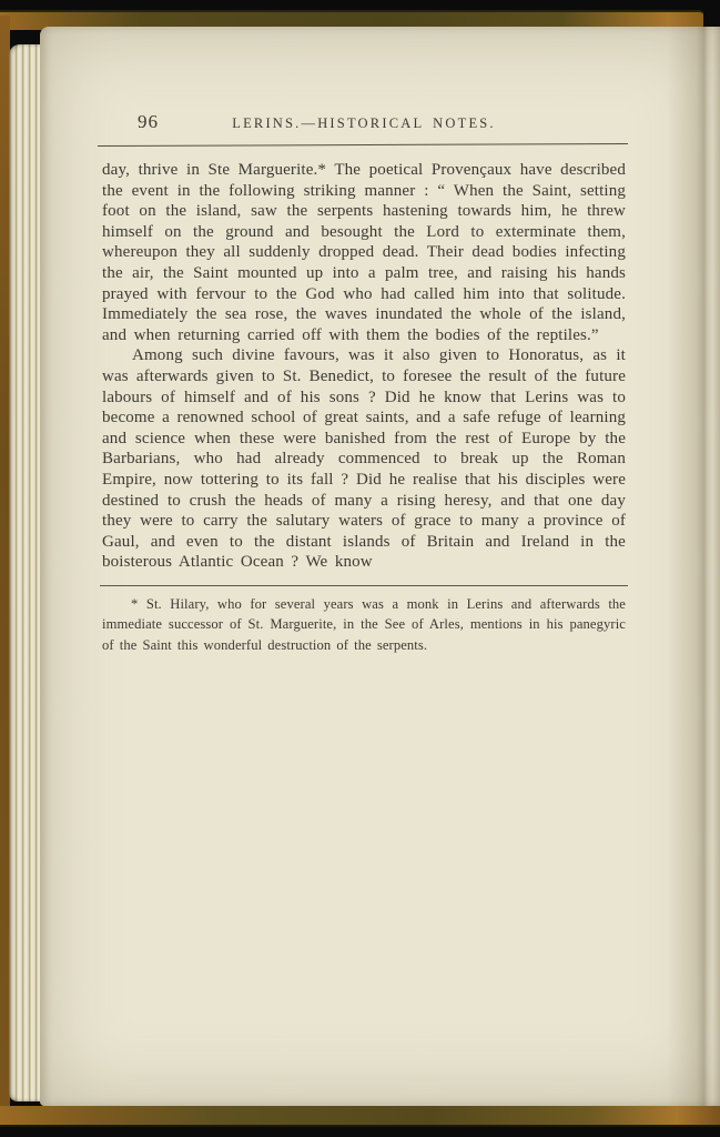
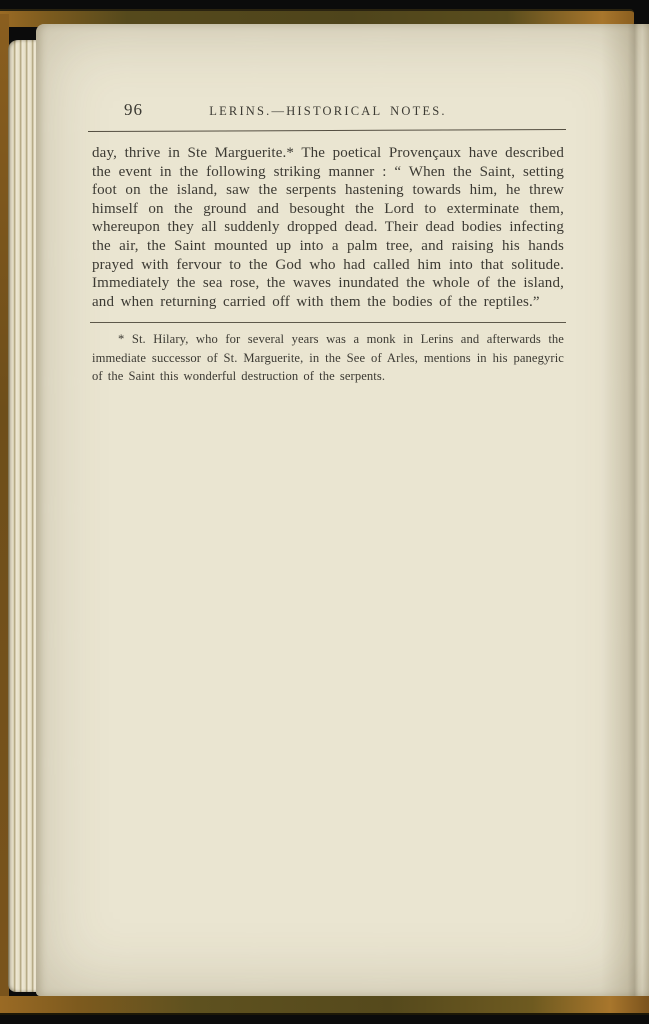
  96
  LERINS.—HISTORICAL NOTES.
  day, thrive in Ste Marguerite.* The poetical Provençaux have described the event in the following striking manner : “ When the Saint, setting foot on the island, saw the serpents hastening towards him, he threw himself on the ground and besought the Lord to exterminate them, whereupon they all suddenly dropped dead. Their dead bodies infecting the air, the Saint mounted up into a palm tree, and raising his hands prayed with fervour to the God who had called him into that solitude. Immediately the sea rose, the waves inundated the whole of the island, and when returning carried off with them the bodies of the reptiles.”
- Among such divine favours, was it also given to Honoratus, as it was afterwards given to St. Benedict, to foresee the result of the future labours of himself and of his sons ? Did he know that Lerins was to become a renowned school of great saints, and a safe refuge of learning and science when these were banished from the rest of Europe by the Barbarians, who had already commenced to break up the Roman Empire, now tottering to its fall ? Did he realise that his disciples were destined to crush the heads of many a rising heresy, and that one day they were to carry the salutary waters of grace to many a province of Gaul, and even to the distant islands of Britain and Ireland in the boisterous Atlantic Ocean ? We know
  * St. Hilary, who for several years was a monk in Lerins and afterwards the immediate successor of St. Marguerite, in the See of Arles, mentions in his panegyric of the Saint this wonderful destruction of the serpents.
